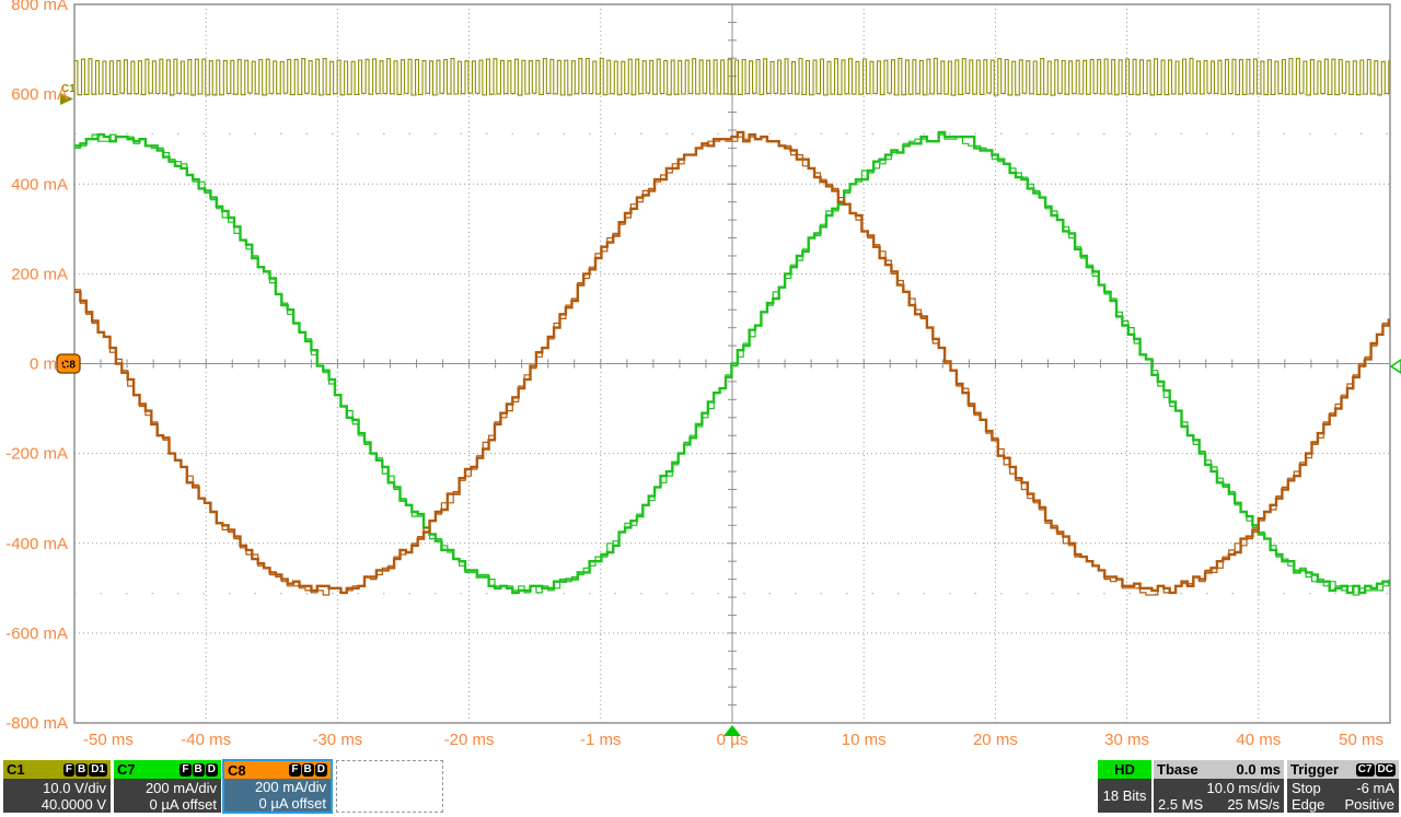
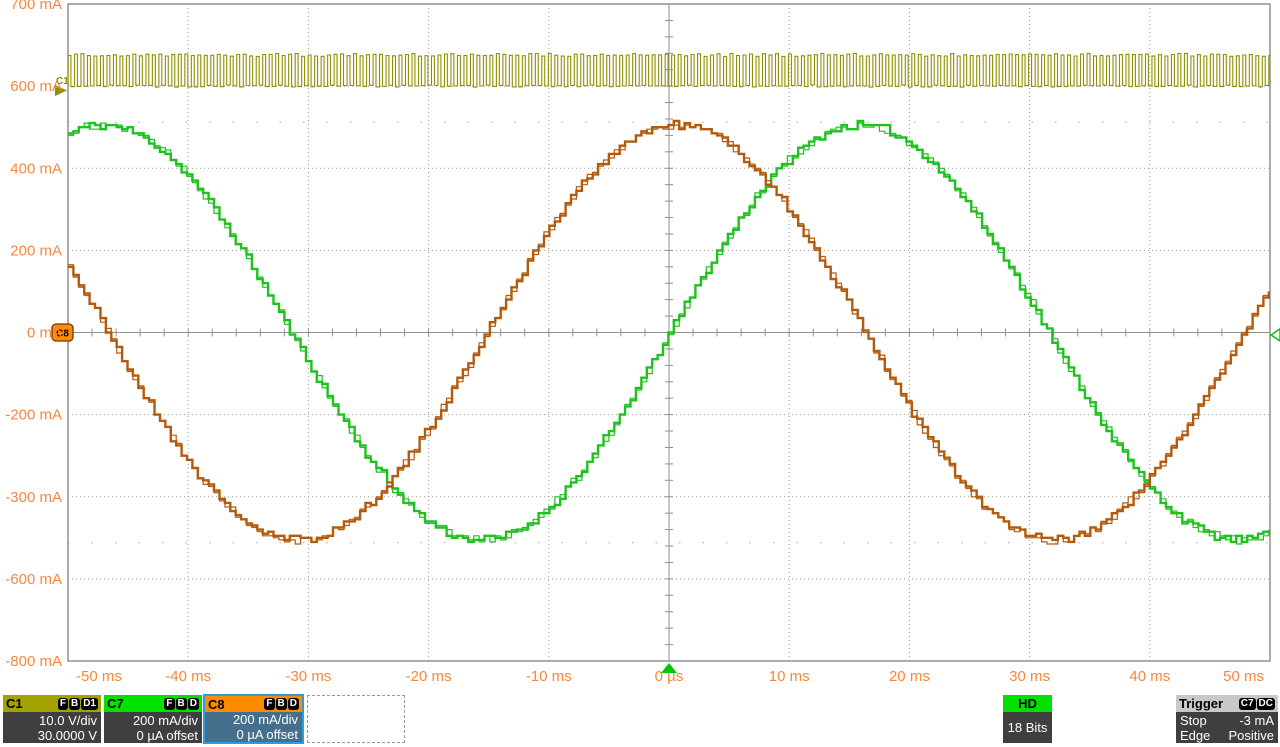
  C1
  C8
- 800 mA
+ 700 mA
  600 mA
  400 mA
  200 mA
  0 mA
  -200 mA
- -400 mA
+ -300 mA
  -600 mA
  -800 mA
  -50 ms
  -40 ms
  -30 ms
  -20 ms
- -1 ms
+ -10 ms
  0 µs
  10 ms
  20 ms
  30 ms
  40 ms
  50 ms
  C1
  F
  B
  D1
  10.0 V/div
- 40.0000 V
+ 30.0000 V
  C7
  F
  B
  D
  200 mA/div
  0 µA offset
  C8
  F
  B
  D
  200 mA/div
  0 µA offset
  HD
  18 Bits
- Tbase
- 0.0 ms
- 10.0 ms/div
- 2.5 MS
- 25 MS/s
  Trigger
  C7
  DC
  Stop
- -6 mA
+ -3 mA
  Edge
  Positive
